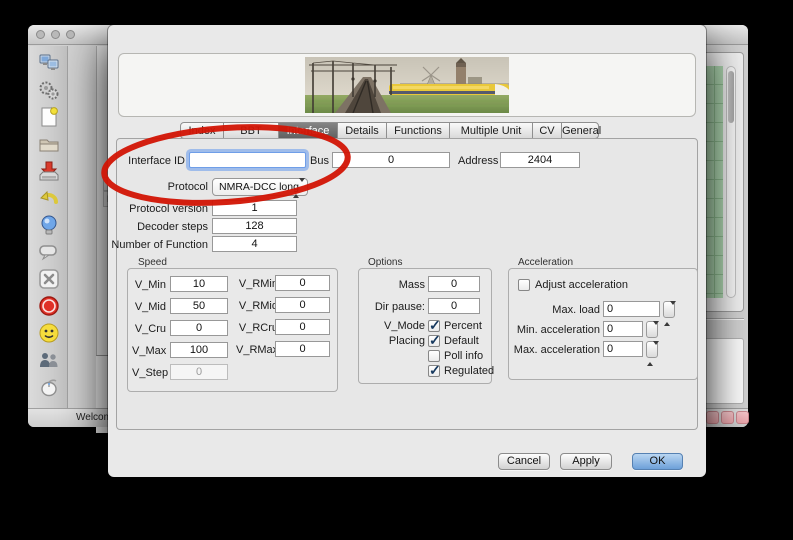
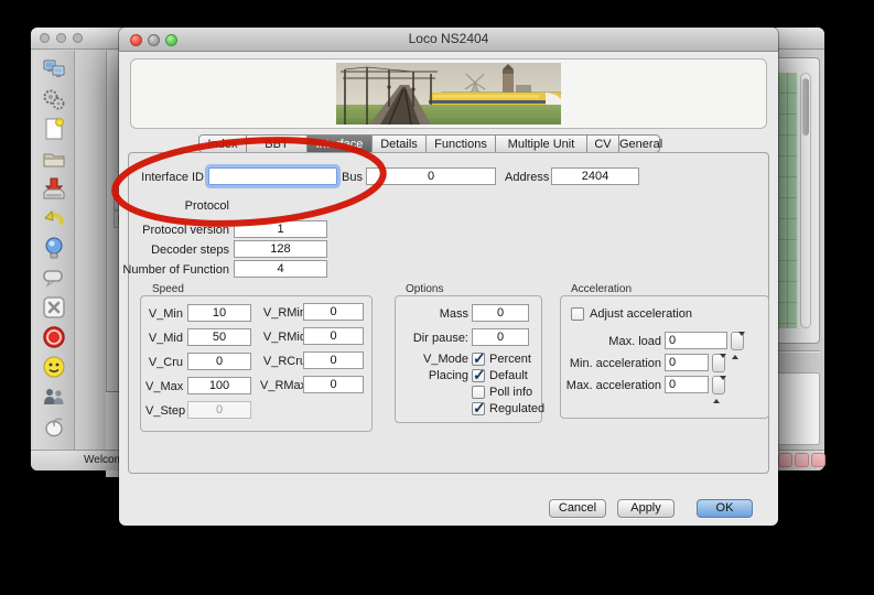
  Welco
+ Loco NS2404
  BBT
  Details
  Functions
  Multiple Unit
  CV
  General
  Interface ID
  Bus
  0
  Address
  2404
  Protocol
- NMRA-DCC long
  Protocol version
  1
  Decoder steps
  128
  Number of Function
  4
  Speed
  V_Min
  10
  V_RMi
  0
  V_Mid
  50
  V_RMi
  0
  V_Cru
  0
  V_RCr
  0
  V_Max
  100
  V_RMa
  0
  V_Step
  0
  Options
  Mass
  0
  Dir pause:
  0
  V_Mode
  ✓
  Percent
  Placing
  ✓
  Default
  Poll info
  ✓
  Regulated
  Acceleration
  Adjust acceleration
  Max. load
  0
  Min. acceleration
  0
  Max. acceleration
  0
  Cancel
  Apply
  OK
